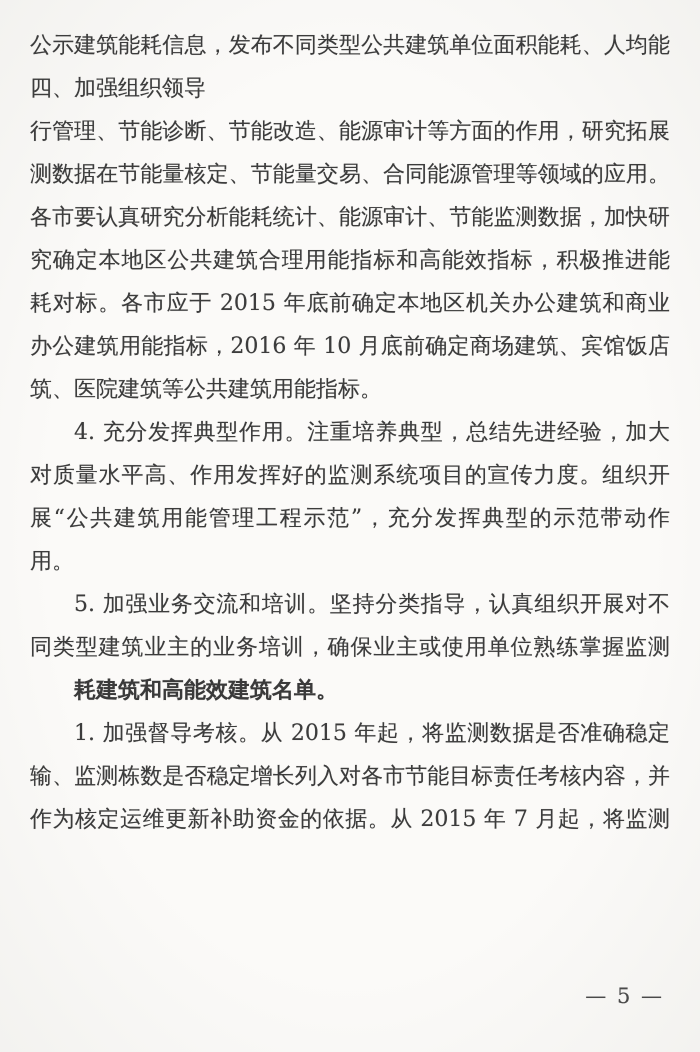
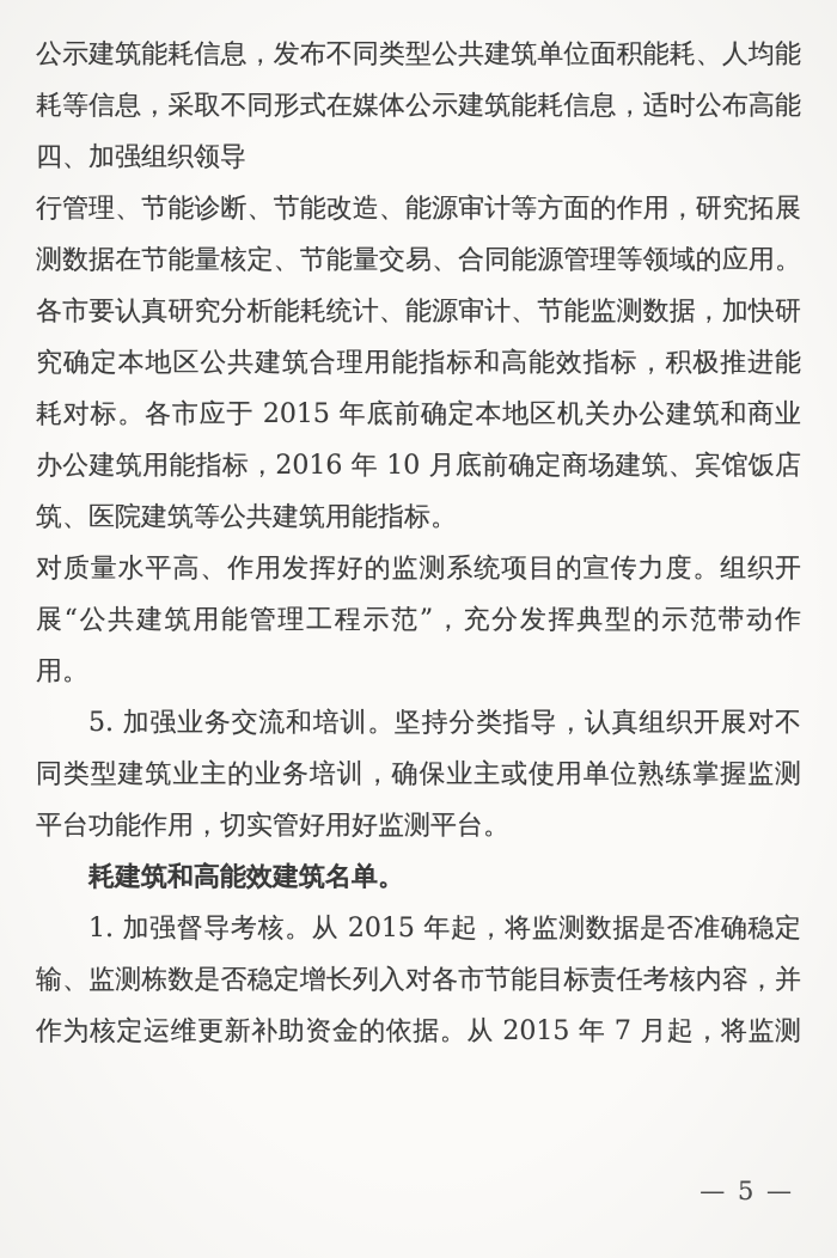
  公示建筑能耗信息，发布不同类型公共建筑单位面积能耗、人均能
+ 耗等信息，采取不同形式在媒体公示建筑能耗信息，适时公布高能
  四、加强组织领导
  行管理、节能诊断、节能改造、能源审计等方面的作用，研究拓展
  测数据在节能量核定、节能量交易、合同能源管理等领域的应用。
  各市要认真研究分析能耗统计、能源审计、节能监测数据，加快研
  究确定本地区公共建筑合理用能指标和高能效指标，积极推进能
  耗对标。各市应于 2015 年底前确定本地区机关办公建筑和商业
  办公建筑用能指标，2016 年 10 月底前确定商场建筑、宾馆饭店
  筑、医院建筑等公共建筑用能指标。
- 4. 充分发挥典型作用。注重培养典型，总结先进经验，加大
  对质量水平高、作用发挥好的监测系统项目的宣传力度。组织开
  展“公共建筑用能管理工程示范”，充分发挥典型的示范带动作
  用。
  5. 加强业务交流和培训。坚持分类指导，认真组织开展对不
  同类型建筑业主的业务培训，确保业主或使用单位熟练掌握监测
+ 平台功能作用，切实管好用好监测平台。
  耗建筑和高能效建筑名单。
  1. 加强督导考核。从 2015 年起，将监测数据是否准确稳定
  输、监测栋数是否稳定增长列入对各市节能目标责任考核内容，并
  作为核定运维更新补助资金的依据。从 2015 年 7 月起，将监测
  — 5 —
